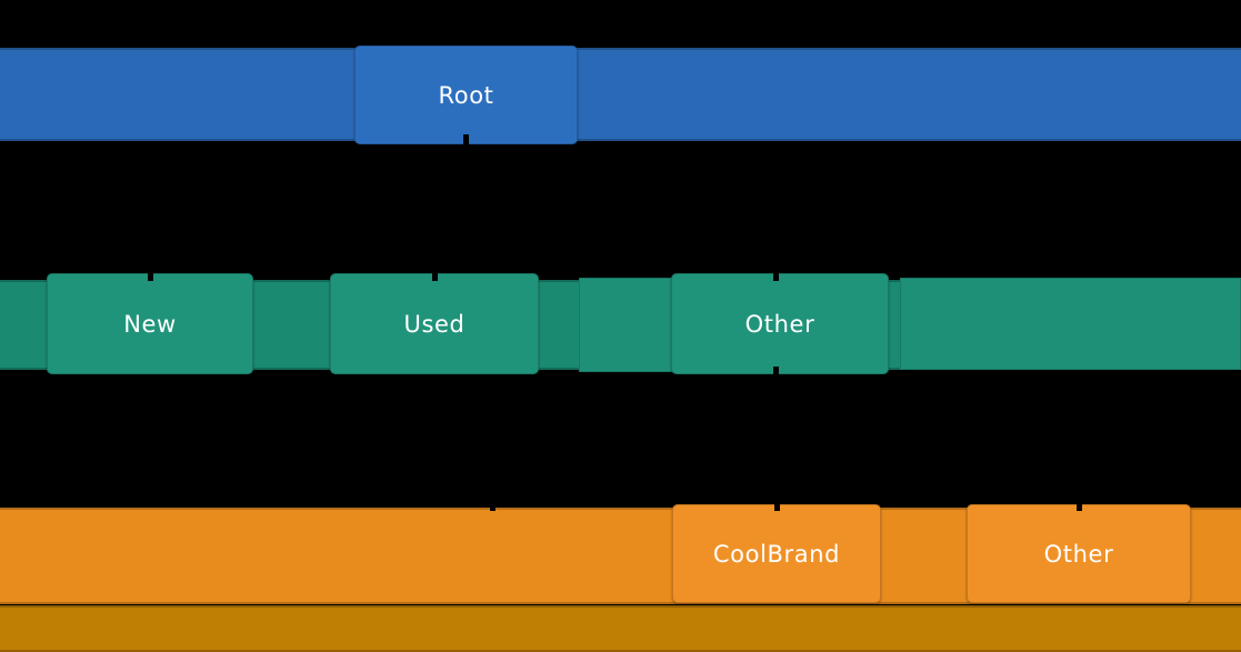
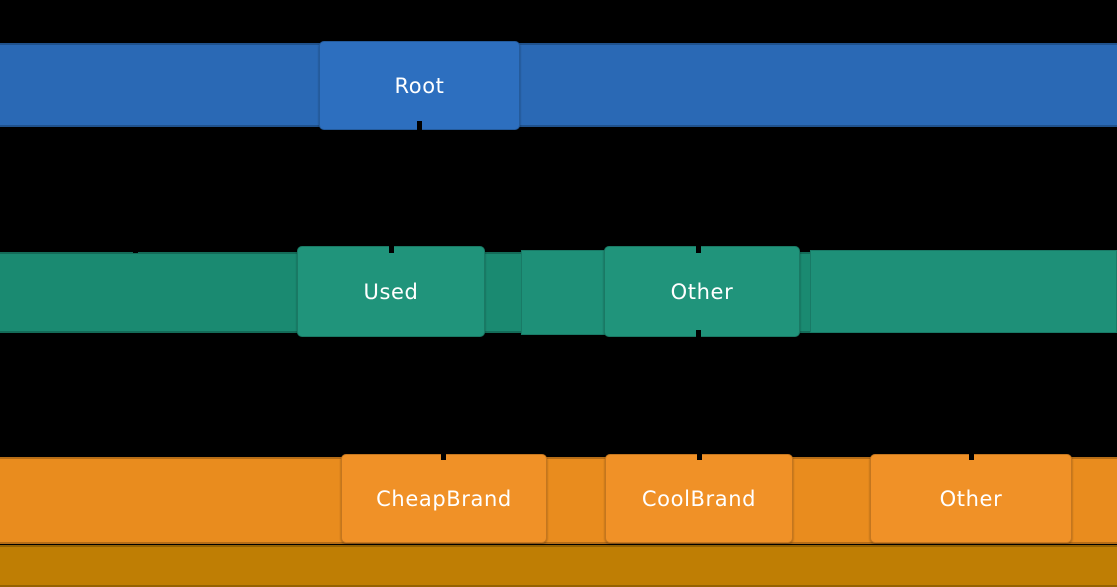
  Root
- New
  Used
  Other
+ CheapBrand
  CoolBrand
  Other
